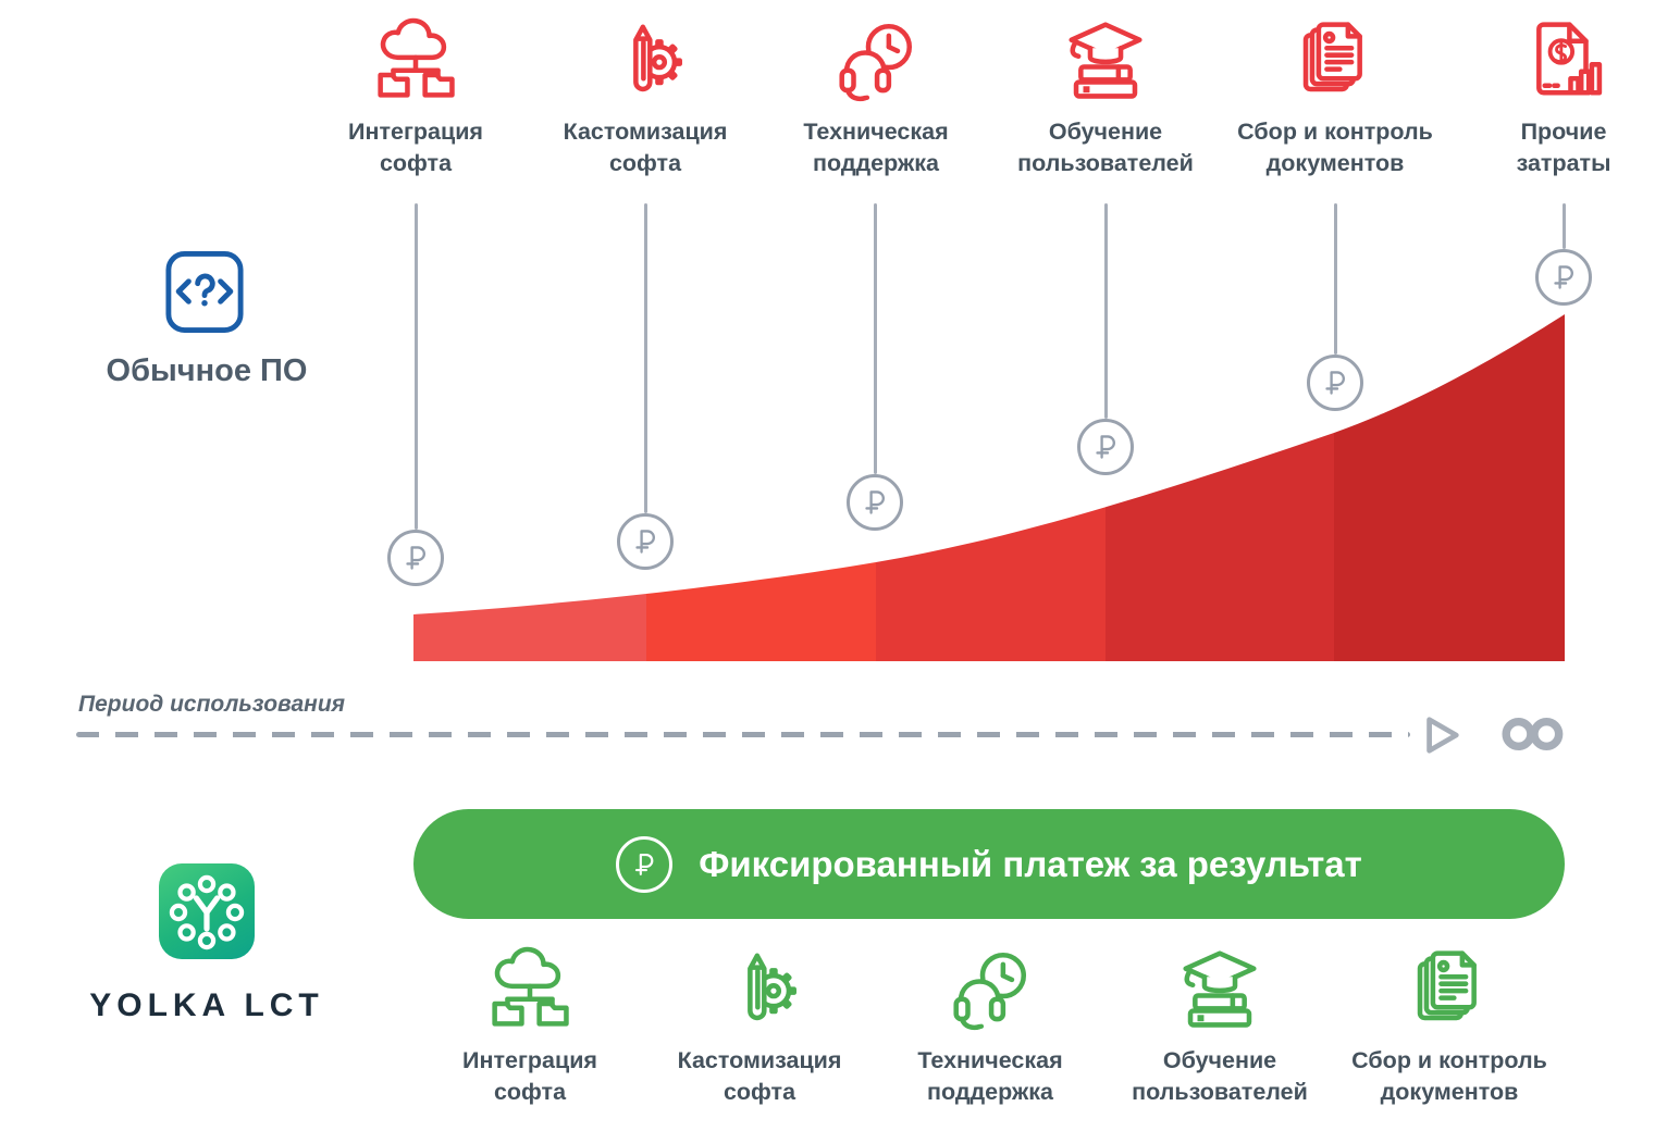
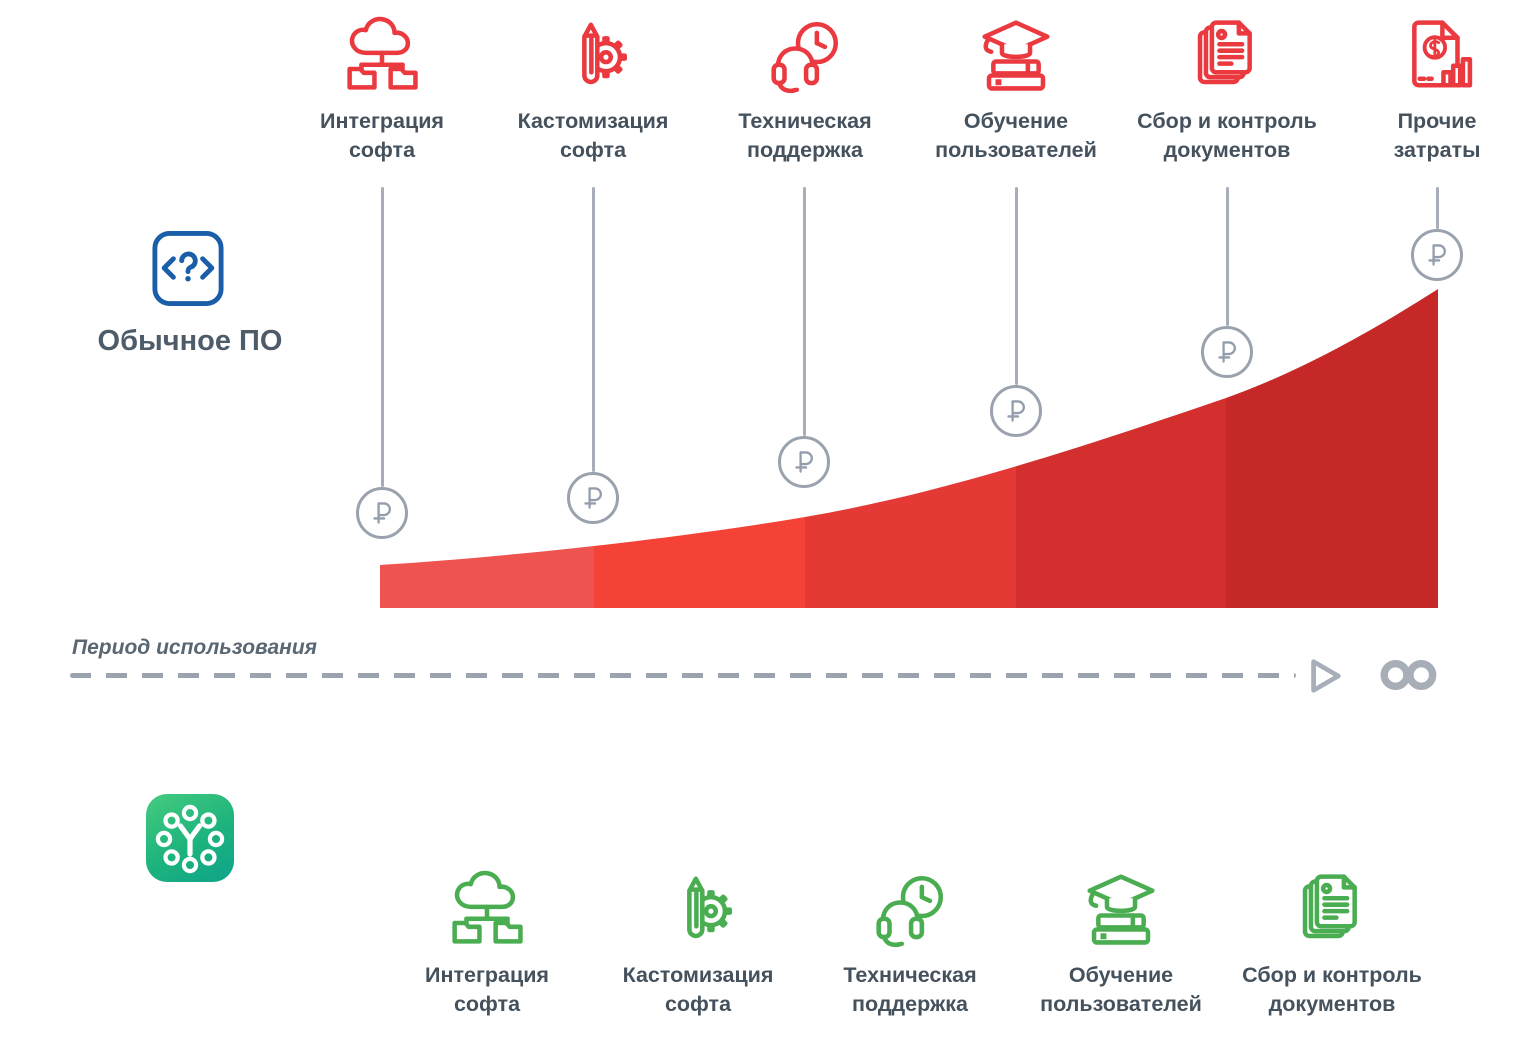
  Обычное ПО
  Интеграция
  софта
  Кастомизация
  софта
  Техническая
  поддержка
  Обучение
  пользователей
  Сбор и контроль
  документов
  Прочие
  затраты
  Период использования
- YOLKA LCT
- Фиксированный платеж за результат
  Интеграция
  софта
  Кастомизация
  софта
  Техническая
  поддержка
  Обучение
  пользователей
  Сбор и контроль
  документов
